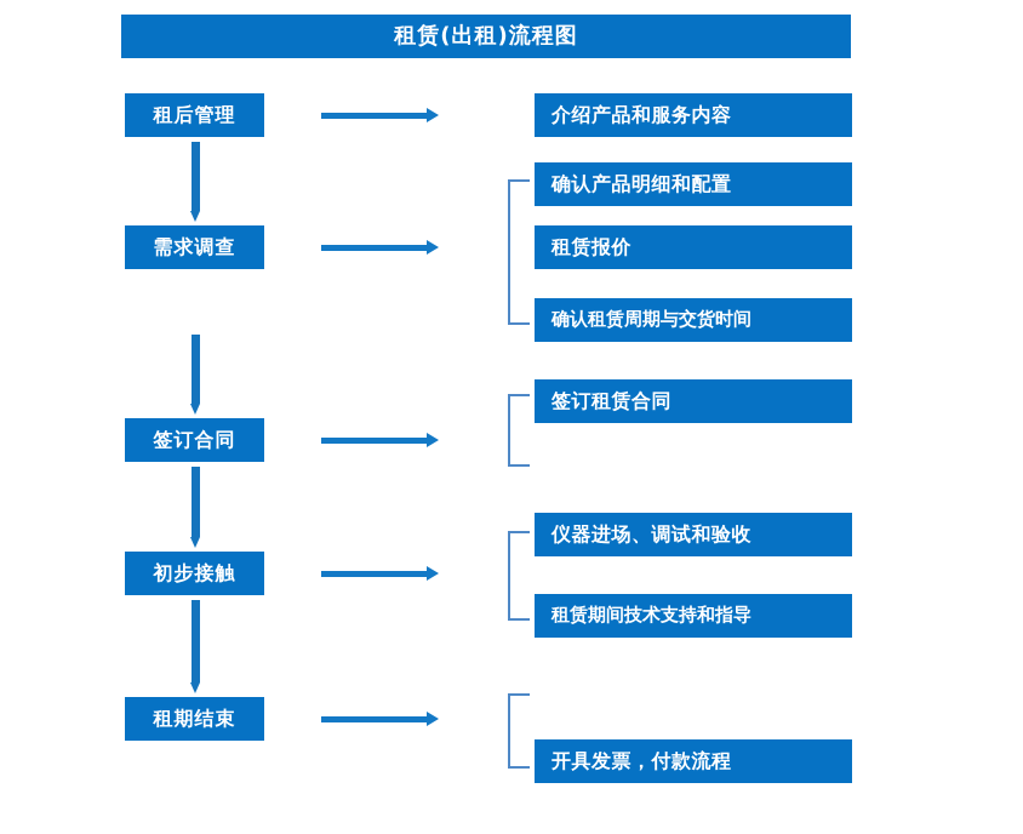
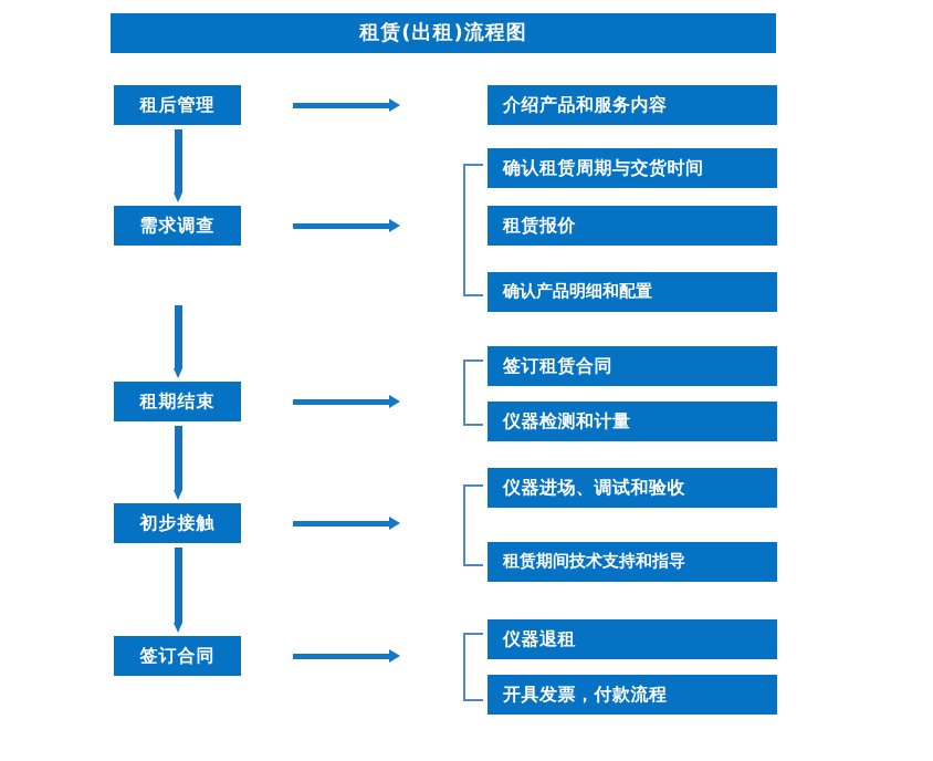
  租赁(出租)流程图
  租后管理
  需求调查
- 签订合同
+ 租期结束
  初步接触
- 租期结束
+ 签订合同
  介绍产品和服务内容
- 确认产品明细和配置
+ 确认租赁周期与交货时间
  租赁报价
- 确认租赁周期与交货时间
+ 确认产品明细和配置
  签订租赁合同
+ 仪器检测和计量
  仪器进场、调试和验收
  租赁期间技术支持和指导
+ 仪器退租
  开具发票，付款流程
